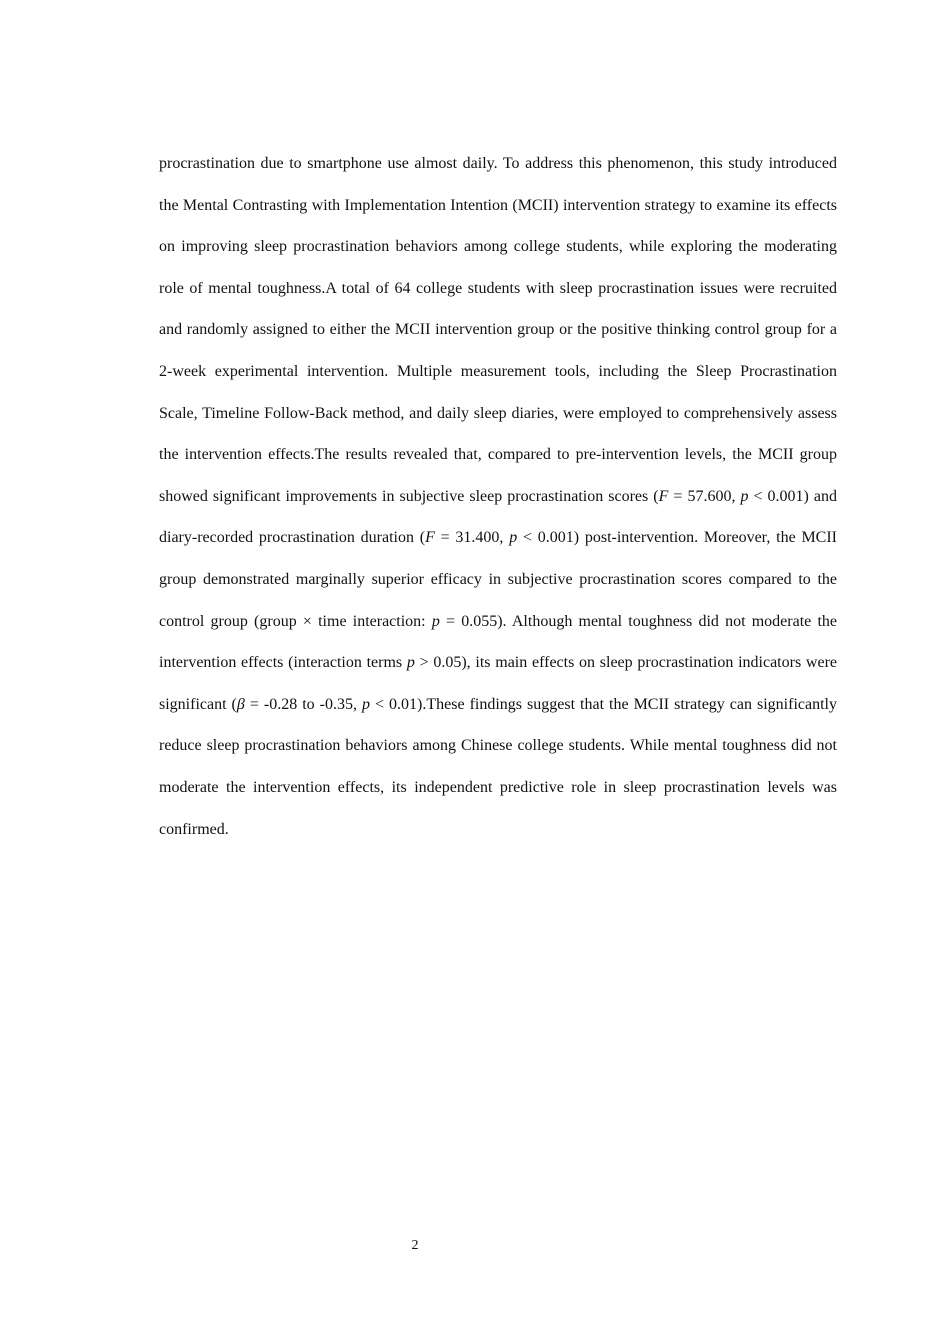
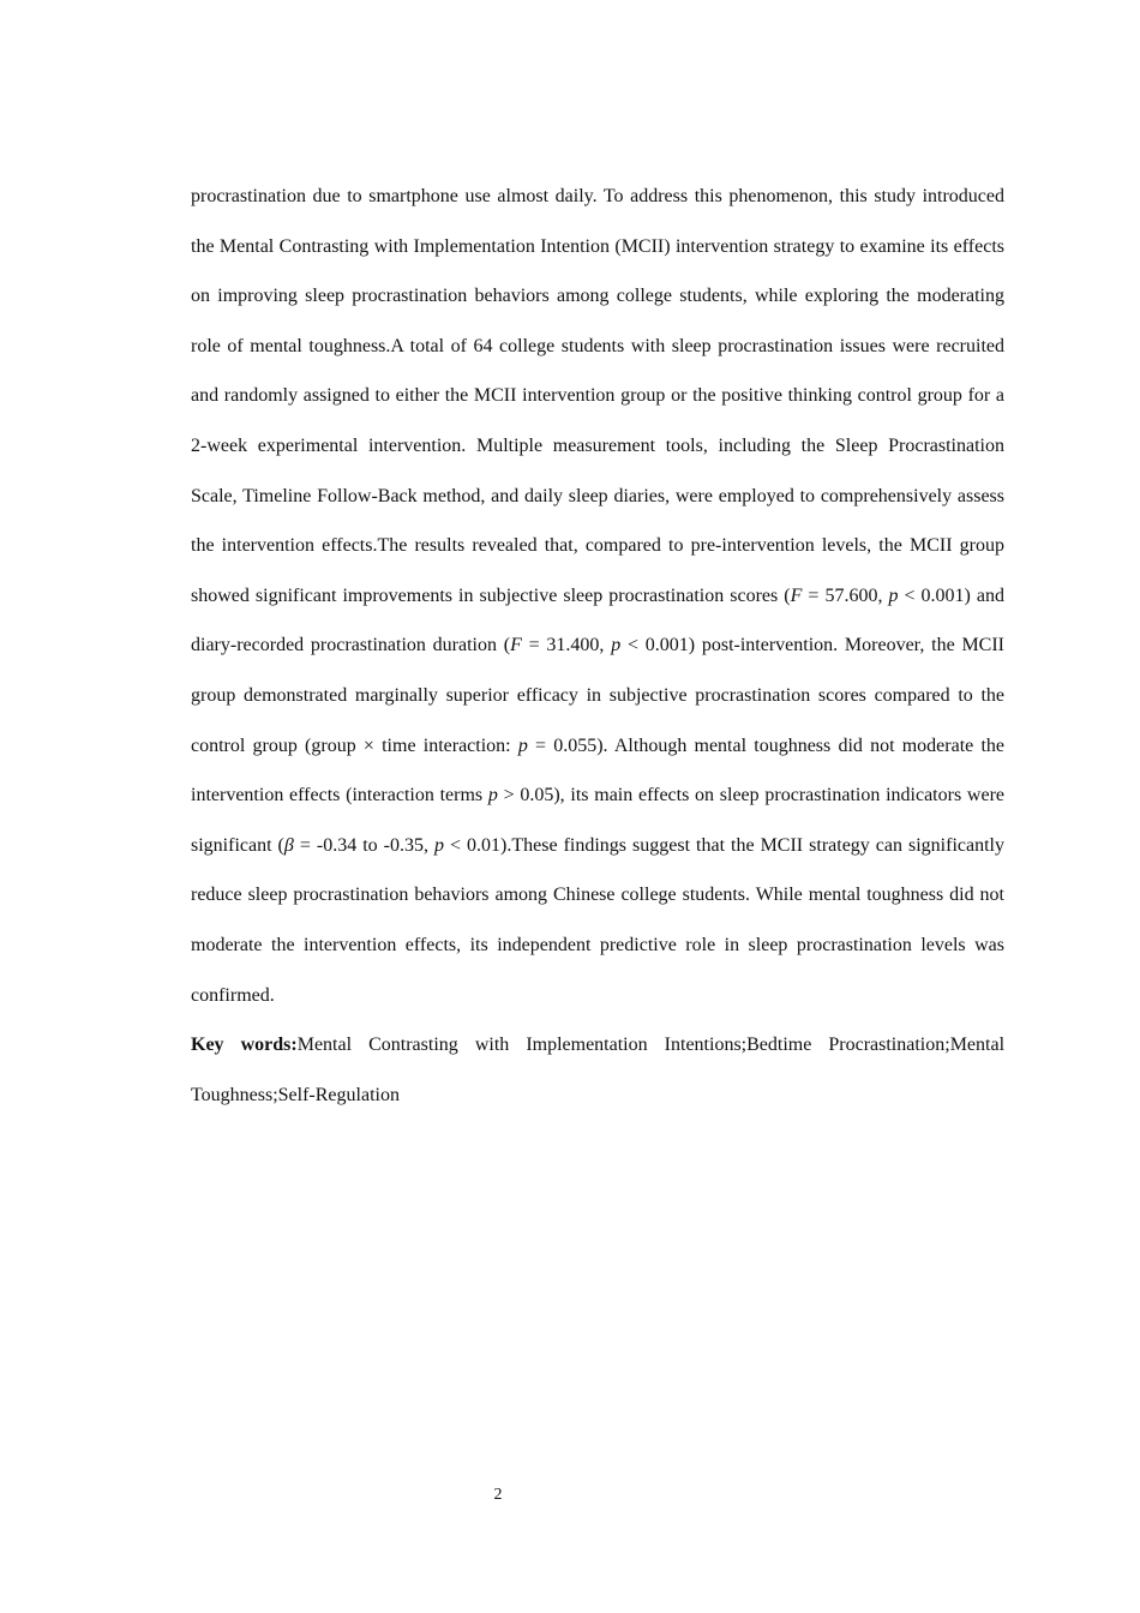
- procrastination due to smartphone use almost daily. To address this phenomenon, this study introduced the Mental Contrasting with Implementation Intention (MCII) intervention strategy to examine its effects on improving sleep procrastination behaviors among college students, while exploring the moderating role of mental toughness.A total of 64 college students with sleep procrastination issues were recruited and randomly assigned to either the MCII intervention group or the positive thinking control group for a 2-week experimental intervention. Multiple measurement tools, including the Sleep Procrastination Scale, Timeline Follow-Back method, and daily sleep diaries, were employed to comprehensively assess the intervention effects.The results revealed that, compared to pre-intervention levels, the MCII group showed significant improvements in subjective sleep procrastination scores (F = 57.600, p < 0.001) and diary-recorded procrastination duration (F = 31.400, p < 0.001) post-intervention. Moreover, the MCII group demonstrated marginally superior efficacy in subjective procrastination scores compared to the control group (group × time interaction: p = 0.055). Although mental toughness did not moderate the intervention effects (interaction terms p > 0.05), its main effects on sleep procrastination indicators were significant (β = -0.28 to -0.35, p < 0.01).These findings suggest that the MCII strategy can significantly reduce sleep procrastination behaviors among Chinese college students. While mental toughness did not moderate the intervention effects, its independent predictive role in sleep procrastination levels was confirmed.
+ procrastination due to smartphone use almost daily. To address this phenomenon, this study introduced the Mental Contrasting with Implementation Intention (MCII) intervention strategy to examine its effects on improving sleep procrastination behaviors among college students, while exploring the moderating role of mental toughness.A total of 64 college students with sleep procrastination issues were recruited and randomly assigned to either the MCII intervention group or the positive thinking control group for a 2-week experimental intervention. Multiple measurement tools, including the Sleep Procrastination Scale, Timeline Follow-Back method, and daily sleep diaries, were employed to comprehensively assess the intervention effects.The results revealed that, compared to pre-intervention levels, the MCII group showed significant improvements in subjective sleep procrastination scores (F = 57.600, p < 0.001) and diary-recorded procrastination duration (F = 31.400, p < 0.001) post-intervention. Moreover, the MCII group demonstrated marginally superior efficacy in subjective procrastination scores compared to the control group (group × time interaction: p = 0.055). Although mental toughness did not moderate the intervention effects (interaction terms p > 0.05), its main effects on sleep procrastination indicators were significant (β = -0.34 to -0.35, p < 0.01).These findings suggest that the MCII strategy can significantly reduce sleep procrastination behaviors among Chinese college students. While mental toughness did not moderate the intervention effects, its independent predictive role in sleep procrastination levels was confirmed.
+ Key words:Mental Contrasting with Implementation Intentions;Bedtime Procrastination;Mental Toughness;Self-Regulation
  2
